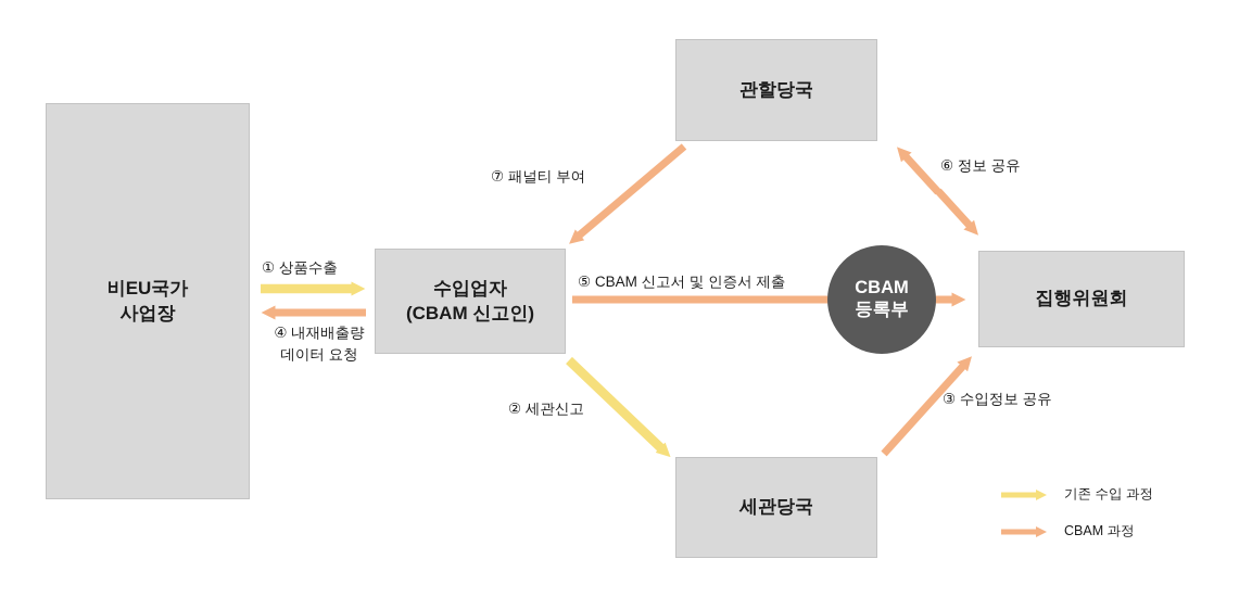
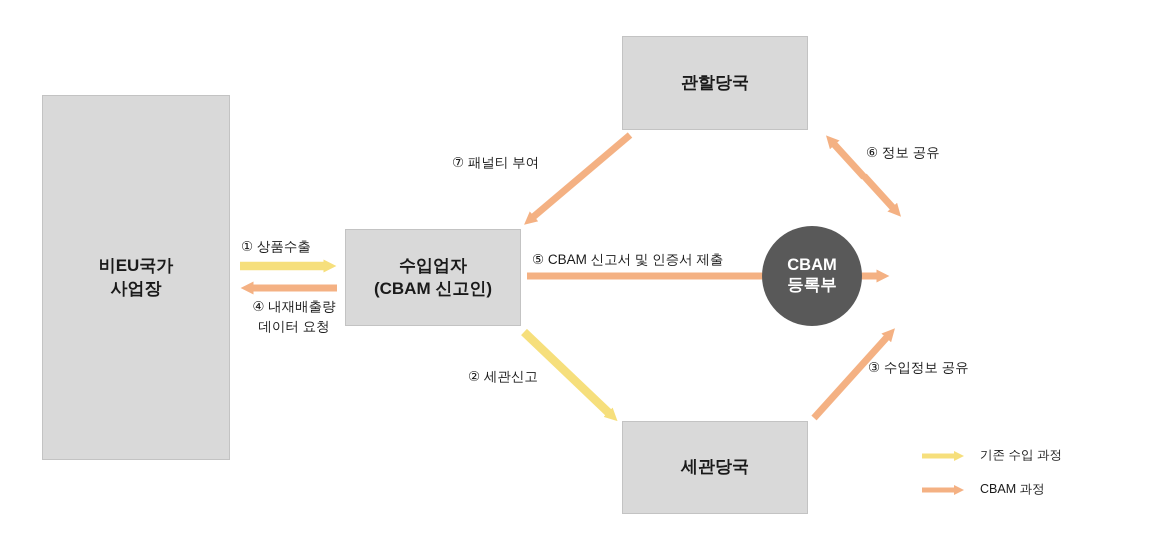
  비EU국가
  사업장
  관할당국
  수입업자
  (CBAM 신고인)
- 집행위원회
  세관당국
  CBAM
  등록부
  ① 상품수출
  ② 세관신고
  ③ 수입정보 공유
  ④ 내재배출량
  데이터 요청
  ⑤ CBAM 신고서 및 인증서 제출
  ⑥ 정보 공유
  ⑦ 패널티 부여
  기존 수입 과정
  CBAM 과정
